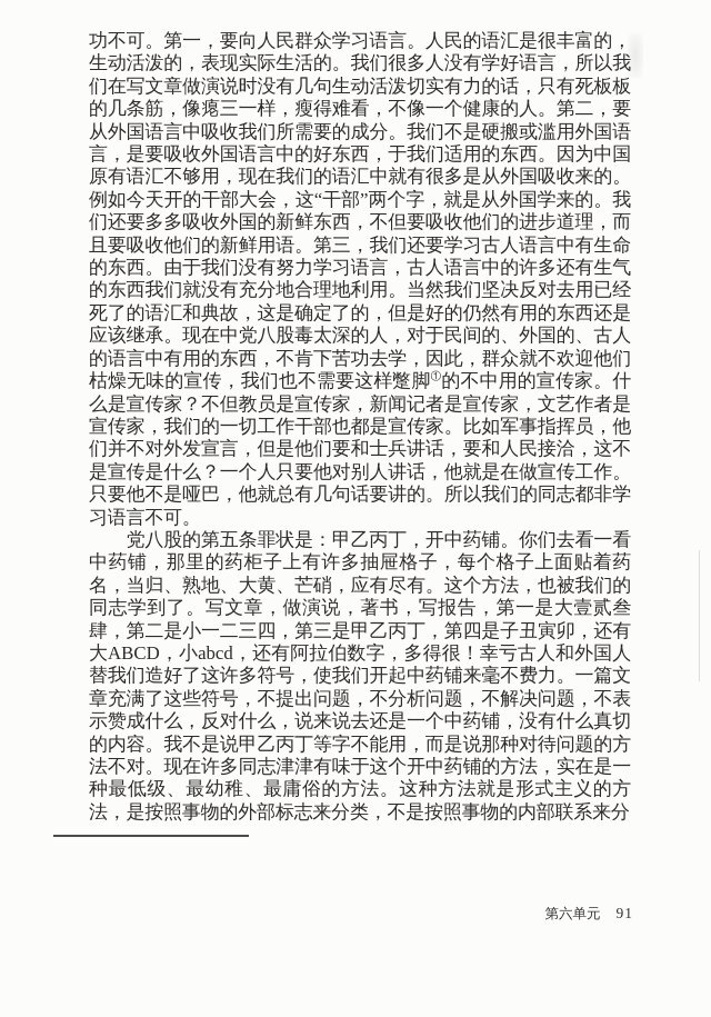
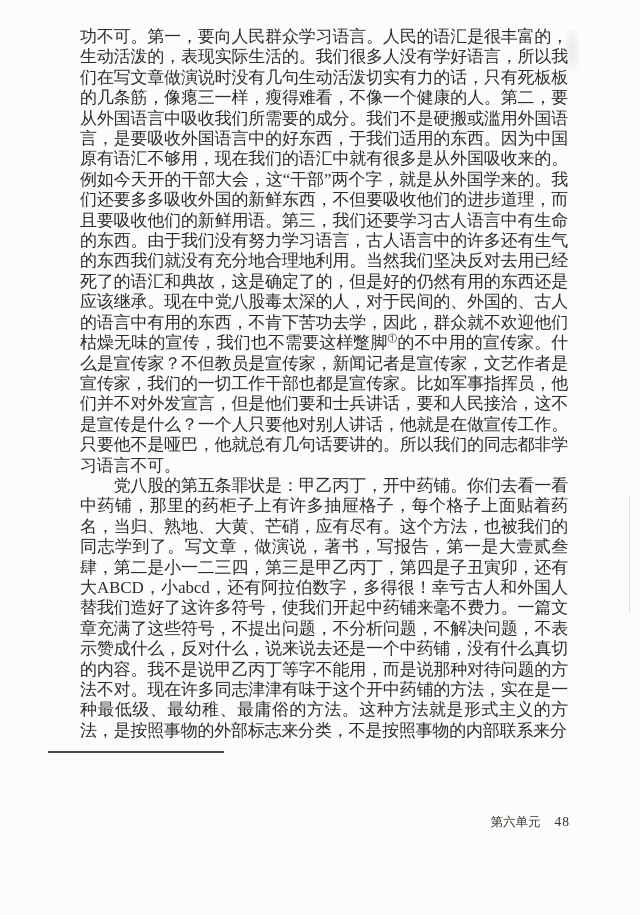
  功不可。第一，要向人民群众学习语言。人民的语汇是很丰富的，生动活泼的，表现实际生活的。我们很多人没有学好语言，所以我们在写文章做演说时没有几句生动活泼切实有力的话，只有死板板的几条筋，像瘪三一样，瘦得难看，不像一个健康的人。第二，要从外国语言中吸收我们所需要的成分。我们不是硬搬或滥用外国语言，是要吸收外国语言中的好东西，于我们适用的东西。因为中国原有语汇不够用，现在我们的语汇中就有很多是从外国吸收来的。例如今天开的干部大会，这“干部”两个字，就是从外国学来的。我们还要多多吸收外国的新鲜东西，不但要吸收他们的进步道理，而且要吸收他们的新鲜用语。第三，我们还要学习古人语言中有生命的东西。由于我们没有努力学习语言，古人语言中的许多还有生气的东西我们就没有充分地合理地利用。当然我们坚决反对去用已经死了的语汇和典故，这是确定了的，但是好的仍然有用的东西还是应该继承。现在中党八股毒太深的人，对于民间的、外国的、古人的语言中有用的东西，不肯下苦功去学，因此，群众就不欢迎他们枯燥无味的宣传，我们也不需要这样蹩脚①的不中用的宣传家。什么是宣传家？不但教员是宣传家，新闻记者是宣传家，文艺作者是宣传家，我们的一切工作干部也都是宣传家。比如军事指挥员，他们并不对外发宣言，但是他们要和士兵讲话，要和人民接洽，这不是宣传是什么？一个人只要他对别人讲话，他就是在做宣传工作。只要他不是哑巴，他就总有几句话要讲的。所以我们的同志都非学习语言不可。
  党八股的第五条罪状是：甲乙丙丁，开中药铺。你们去看一看中药铺，那里的药柜子上有许多抽屉格子，每个格子上面贴着药名，当归、熟地、大黄、芒硝，应有尽有。这个方法，也被我们的同志学到了。写文章，做演说，著书，写报告，第一是大壹贰叁肆，第二是小一二三四，第三是甲乙丙丁，第四是子丑寅卯，还有大ABCD，小abcd，还有阿拉伯数字，多得很！幸亏古人和外国人替我们造好了这许多符号，使我们开起中药铺来毫不费力。一篇文章充满了这些符号，不提出问题，不分析问题，不解决问题，不表示赞成什么，反对什么，说来说去还是一个中药铺，没有什么真切的内容。我不是说甲乙丙丁等字不能用，而是说那种对待问题的方法不对。现在许多同志津津有味于这个开中药铺的方法，实在是一种最低级、最幼稚、最庸俗的方法。这种方法就是形式主义的方法，是按照事物的外部标志来分类，不是按照事物的内部联系来分
- 第六单元 91
+ 第六单元 48
